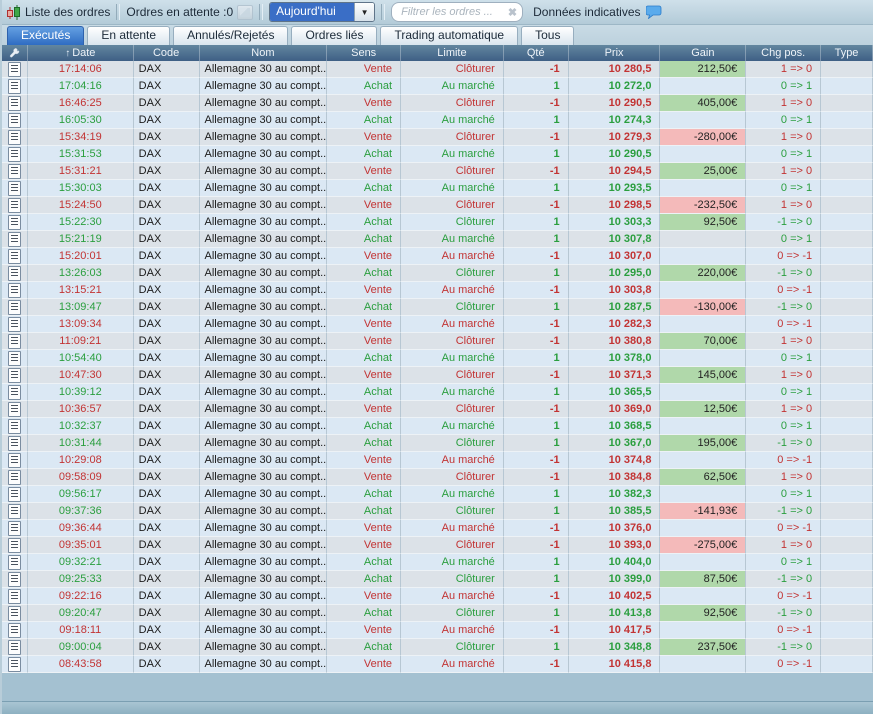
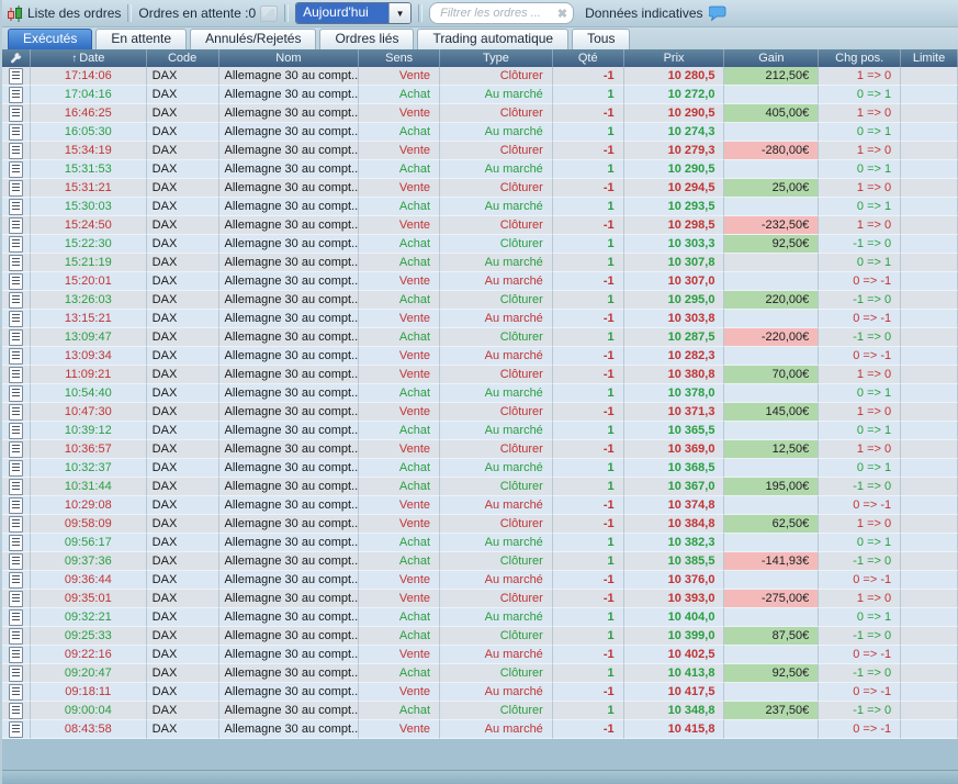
  Liste des ordres
  Ordres en attente :0
  Aujourd'hui
  ▼
  Filtrer les ordres ...
  ✖
  Données indicatives
  Exécutés
  En attente
  Annulés/Rejetés
  Ordres liés
  Trading automatique
  Tous
  ↑ Date
  Code
  Nom
  Sens
- Limite
+ Type
  Qté
  Prix
  Gain
  Chg pos.
- Type
+ Limite
  17:14:06
  DAX
  Allemagne 30 au compt..
  Vente
  Clôturer
  -1
  10 280,5
  212,50€
  1 => 0
  17:04:16
  DAX
  Allemagne 30 au compt..
  Achat
  Au marché
  1
  10 272,0
  0 => 1
  16:46:25
  DAX
  Allemagne 30 au compt..
  Vente
  Clôturer
  -1
  10 290,5
  405,00€
  1 => 0
  16:05:30
  DAX
  Allemagne 30 au compt..
  Achat
  Au marché
  1
  10 274,3
  0 => 1
  15:34:19
  DAX
  Allemagne 30 au compt..
  Vente
  Clôturer
  -1
  10 279,3
  -280,00€
  1 => 0
  15:31:53
  DAX
  Allemagne 30 au compt..
  Achat
  Au marché
  1
  10 290,5
  0 => 1
  15:31:21
  DAX
  Allemagne 30 au compt..
  Vente
  Clôturer
  -1
  10 294,5
  25,00€
  1 => 0
  15:30:03
  DAX
  Allemagne 30 au compt..
  Achat
  Au marché
  1
  10 293,5
  0 => 1
  15:24:50
  DAX
  Allemagne 30 au compt..
  Vente
  Clôturer
  -1
  10 298,5
  -232,50€
  1 => 0
  15:22:30
  DAX
  Allemagne 30 au compt..
  Achat
  Clôturer
  1
  10 303,3
  92,50€
  -1 => 0
  15:21:19
  DAX
  Allemagne 30 au compt..
  Achat
  Au marché
  1
  10 307,8
  0 => 1
  15:20:01
  DAX
  Allemagne 30 au compt..
  Vente
  Au marché
  -1
  10 307,0
  0 => -1
  13:26:03
  DAX
  Allemagne 30 au compt..
  Achat
  Clôturer
  1
  10 295,0
  220,00€
  -1 => 0
  13:15:21
  DAX
  Allemagne 30 au compt..
  Vente
  Au marché
  -1
  10 303,8
  0 => -1
  13:09:47
  DAX
  Allemagne 30 au compt..
  Achat
  Clôturer
  1
  10 287,5
- -130,00€
+ -220,00€
  -1 => 0
  13:09:34
  DAX
  Allemagne 30 au compt..
  Vente
  Au marché
  -1
  10 282,3
  0 => -1
  11:09:21
  DAX
  Allemagne 30 au compt..
  Vente
  Clôturer
  -1
  10 380,8
  70,00€
  1 => 0
  10:54:40
  DAX
  Allemagne 30 au compt..
  Achat
  Au marché
  1
  10 378,0
  0 => 1
  10:47:30
  DAX
  Allemagne 30 au compt..
  Vente
  Clôturer
  -1
  10 371,3
  145,00€
  1 => 0
  10:39:12
  DAX
  Allemagne 30 au compt..
  Achat
  Au marché
  1
  10 365,5
  0 => 1
  10:36:57
  DAX
  Allemagne 30 au compt..
  Vente
  Clôturer
  -1
  10 369,0
  12,50€
  1 => 0
  10:32:37
  DAX
  Allemagne 30 au compt..
  Achat
  Au marché
  1
  10 368,5
  0 => 1
  10:31:44
  DAX
  Allemagne 30 au compt..
  Achat
  Clôturer
  1
  10 367,0
  195,00€
  -1 => 0
  10:29:08
  DAX
  Allemagne 30 au compt..
  Vente
  Au marché
  -1
  10 374,8
  0 => -1
  09:58:09
  DAX
  Allemagne 30 au compt..
  Vente
  Clôturer
  -1
  10 384,8
  62,50€
  1 => 0
  09:56:17
  DAX
  Allemagne 30 au compt..
  Achat
  Au marché
  1
  10 382,3
  0 => 1
  09:37:36
  DAX
  Allemagne 30 au compt..
  Achat
  Clôturer
  1
  10 385,5
  -141,93€
  -1 => 0
  09:36:44
  DAX
  Allemagne 30 au compt..
  Vente
  Au marché
  -1
  10 376,0
  0 => -1
  09:35:01
  DAX
  Allemagne 30 au compt..
  Vente
  Clôturer
  -1
  10 393,0
  -275,00€
  1 => 0
  09:32:21
  DAX
  Allemagne 30 au compt..
  Achat
  Au marché
  1
  10 404,0
  0 => 1
  09:25:33
  DAX
  Allemagne 30 au compt..
  Achat
  Clôturer
  1
  10 399,0
  87,50€
  -1 => 0
  09:22:16
  DAX
  Allemagne 30 au compt..
  Vente
  Au marché
  -1
  10 402,5
  0 => -1
  09:20:47
  DAX
  Allemagne 30 au compt..
  Achat
  Clôturer
  1
  10 413,8
  92,50€
  -1 => 0
  09:18:11
  DAX
  Allemagne 30 au compt..
  Vente
  Au marché
  -1
  10 417,5
  0 => -1
  09:00:04
  DAX
  Allemagne 30 au compt..
  Achat
  Clôturer
  1
  10 348,8
  237,50€
  -1 => 0
  08:43:58
  DAX
  Allemagne 30 au compt..
  Vente
  Au marché
  -1
  10 415,8
  0 => -1
